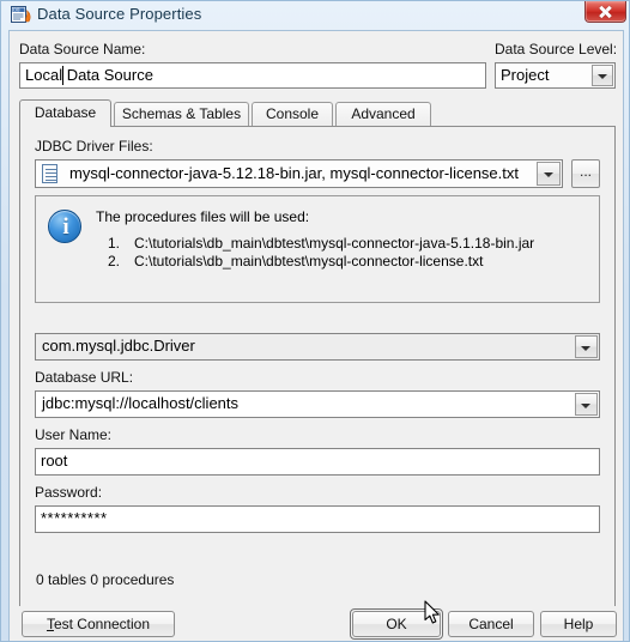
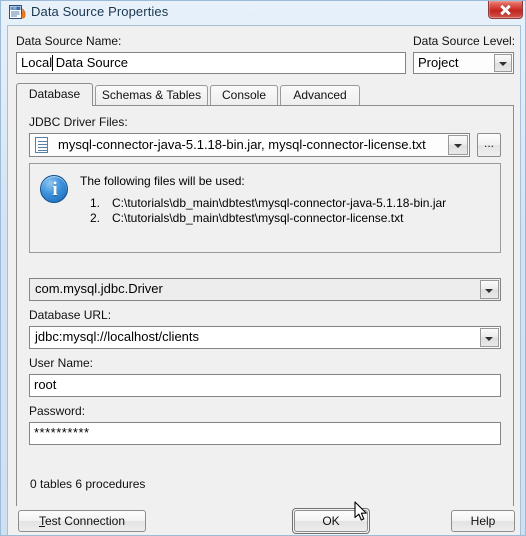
  Data Source Properties
  Data Source Name:
  Local Data Source
  Data Source Level:
  Project
  Database
  Schemas & Tables
  Console
  Advanced
  JDBC Driver Files:
- mysql-connector-java-5.12.18-bin.jar, mysql-connector-license.txt
+ mysql-connector-java-5.1.18-bin.jar, mysql-connector-license.txt
  ...
  i
- The procedures files will be used:
+ The following files will be used:
  1.
  C:\tutorials\db_main\dbtest\mysql-connector-java-5.1.18-bin.jar
  2.
  C:\tutorials\db_main\dbtest\mysql-connector-license.txt
  com.mysql.jdbc.Driver
  Database URL:
  jdbc:mysql://localhost/clients
  User Name:
  root
  Password:
  **********
- 0 tables 0 procedures
+ 0 tables 6 procedures
  Test Connection
  OK
- Cancel
  Help
